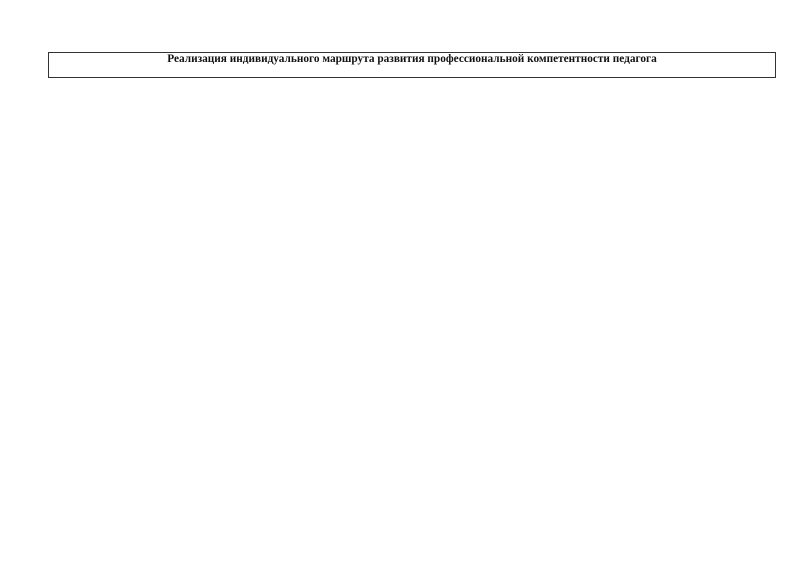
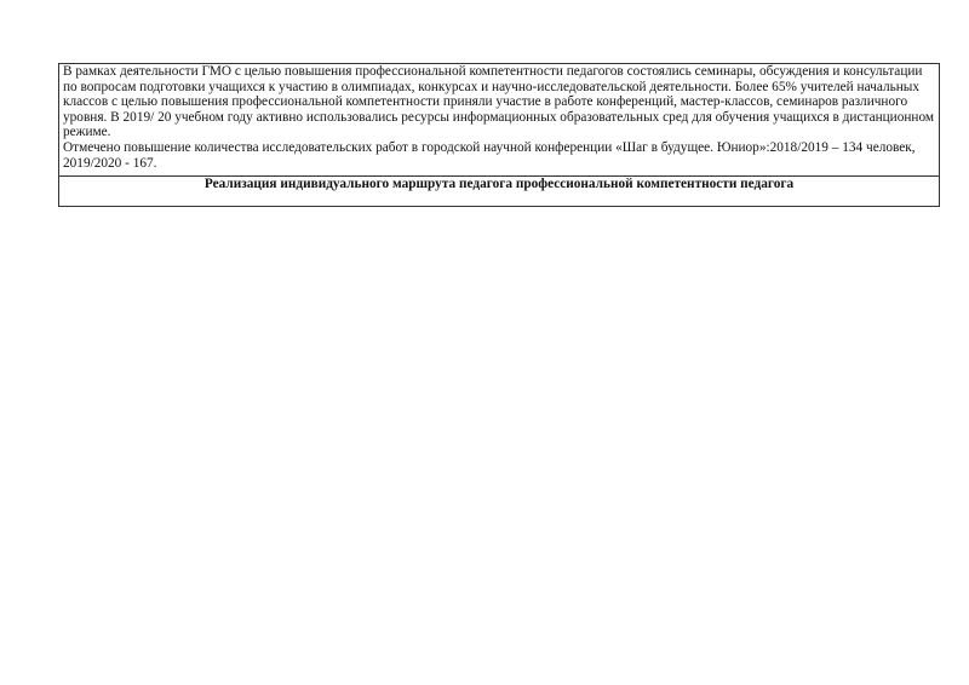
+ В рамках деятельности ГМО с целью повышения профессиональной компетентности педагогов состоялись семинары, обсуждения и консультации по вопросам подготовки учащихся к участию в олимпиадах, конкурсах и научно-исследовательской деятельности. Более 65% учителей начальных классов с целью повышения профессиональной компетентности приняли участие в работе конференций, мастер-классов, семинаров различного уровня. В 2019/ 20 учебном году активно использовались ресурсы информационных образовательных сред для обучения учащихся в дистанционном режиме. Отмечено повышение количества исследовательских работ в городской научной конференции «Шаг в будущее. Юниор»:2018/2019 – 134 человек, 2019/2020 - 167.
- Реализация индивидуального маршрута развития профессиональной компетентности педагога
+ Реализация индивидуального маршрута педагога профессиональной компетентности педагога
